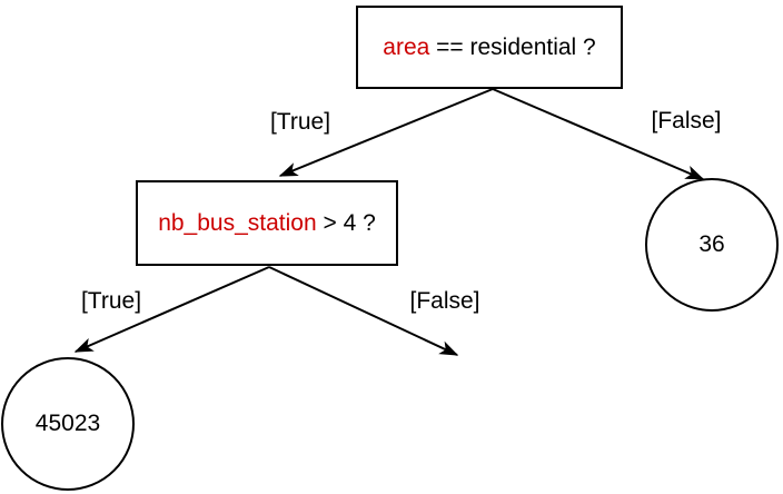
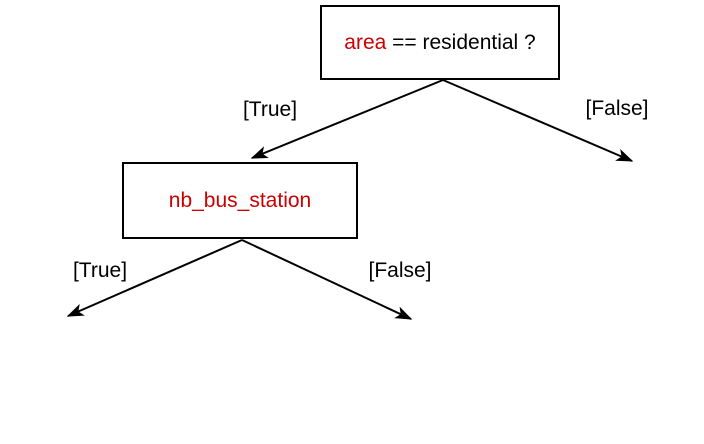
  area
  == residential ?
  nb_bus_station
- > 4 ?
- 36
- 45023
  [True]
  [False]
  [True]
  [False]
